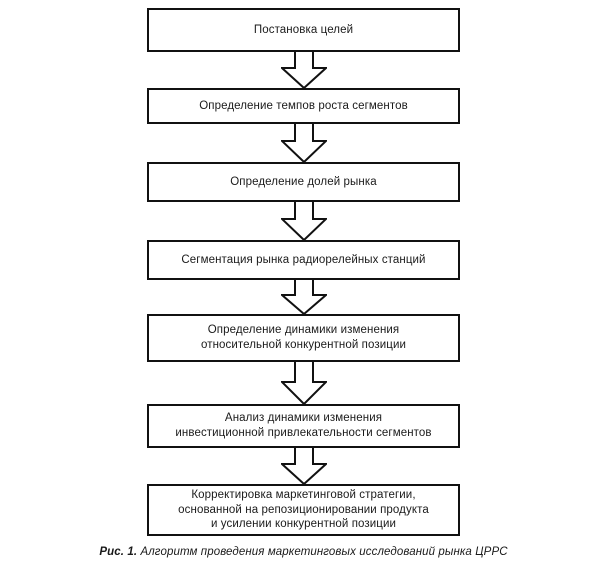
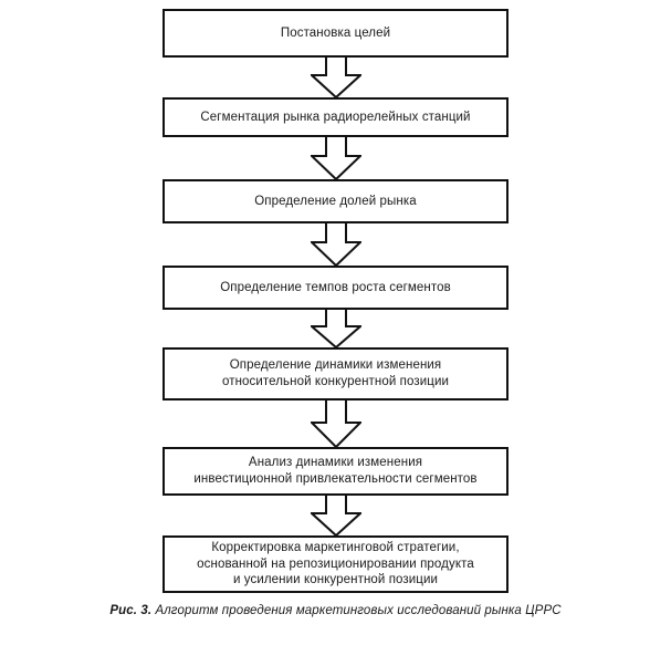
  Постановка целей
- Определение темпов роста сегментов
+ Сегментация рынка радиорелейных станций
  Определение долей рынка
- Сегментация рынка радиорелейных станций
+ Определение темпов роста сегментов
  Определение динамики изменения
  относительной конкурентной позиции
  Анализ динамики изменения
  инвестиционной привлекательности сегментов
  Корректировка маркетинговой стратегии,
  основанной на репозиционировании продукта
  и усилении конкурентной позиции
- Рис. 1. Алгоритм проведения маркетинговых исследований рынка ЦРРС
+ Рис. 3. Алгоритм проведения маркетинговых исследований рынка ЦРРС
